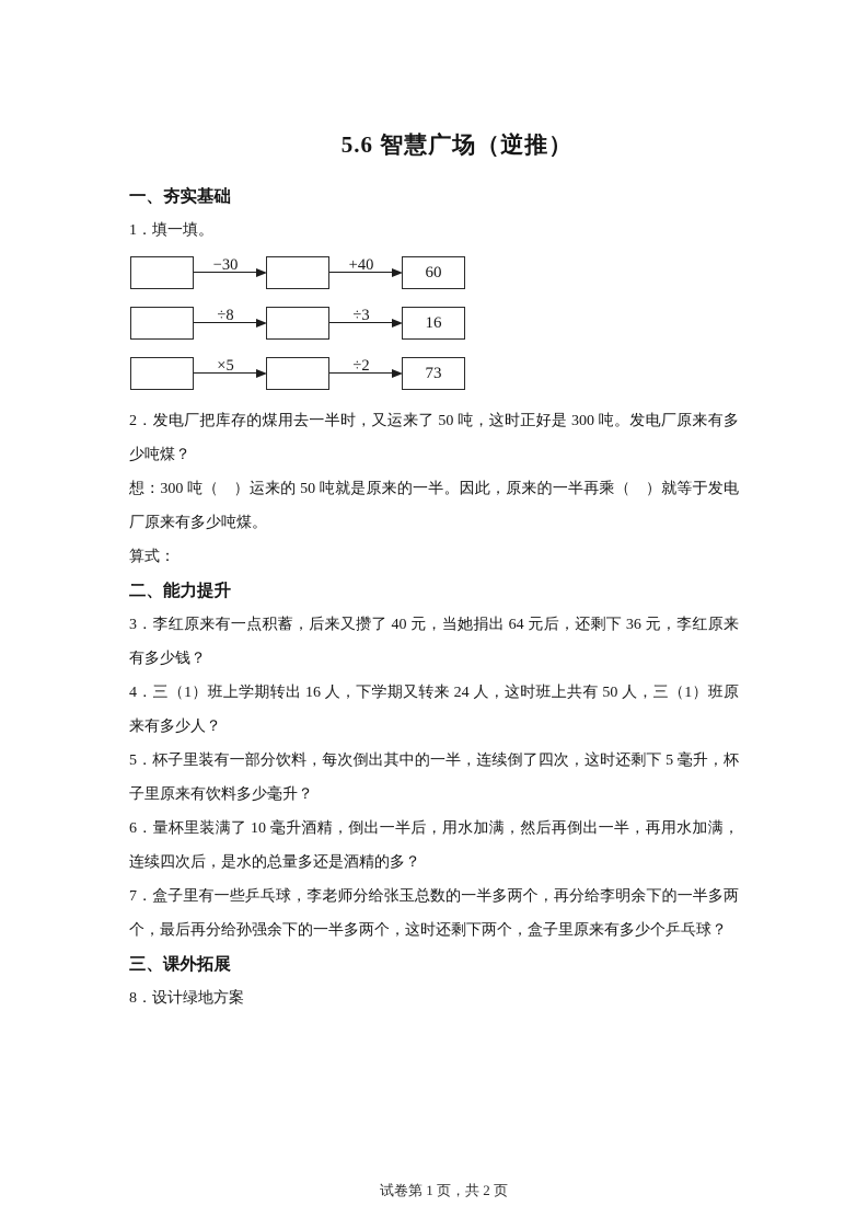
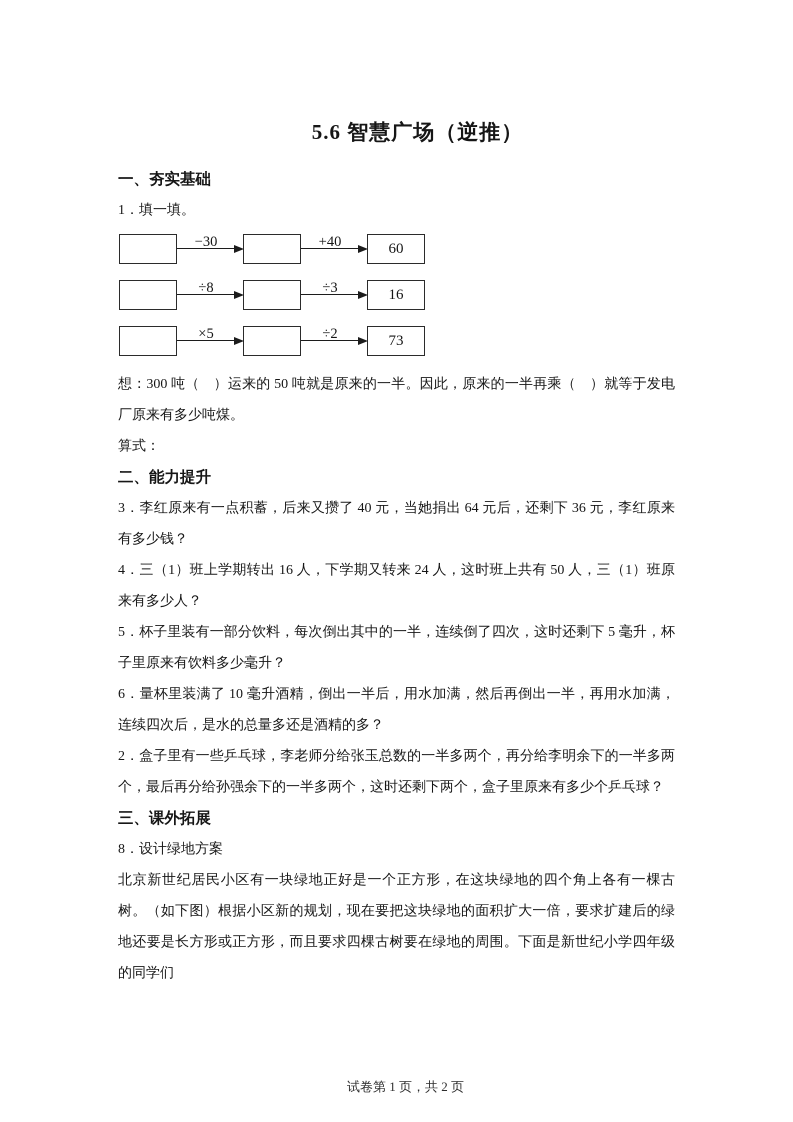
  5.6 智慧广场（逆推）
  一、夯实基础
  1．填一填。
  −30
  +40
  60
  ÷8
  ÷3
  16
  ×5
  ÷2
  73
- 2．发电厂把库存的煤用去一半时，又运来了 50 吨，这时正好是 300 吨。发电厂原来有多少吨煤？
  想：300 吨（ ）运来的 50 吨就是原来的一半。因此，原来的一半再乘（ ）就等于发电厂原来有多少吨煤。
  算式：
  二、能力提升
  3．李红原来有一点积蓄，后来又攒了 40 元，当她捐出 64 元后，还剩下 36 元，李红原来有多少钱？
  4．三（1）班上学期转出 16 人，下学期又转来 24 人，这时班上共有 50 人，三（1）班原来有多少人？
  5．杯子里装有一部分饮料，每次倒出其中的一半，连续倒了四次，这时还剩下 5 毫升，杯子里原来有饮料多少毫升？
  6．量杯里装满了 10 毫升酒精，倒出一半后，用水加满，然后再倒出一半，再用水加满，连续四次后，是水的总量多还是酒精的多？
- 7．盒子里有一些乒乓球，李老师分给张玉总数的一半多两个，再分给李明余下的一半多两个，最后再分给孙强余下的一半多两个，这时还剩下两个，盒子里原来有多少个乒乓球？
+ 2．盒子里有一些乒乓球，李老师分给张玉总数的一半多两个，再分给李明余下的一半多两个，最后再分给孙强余下的一半多两个，这时还剩下两个，盒子里原来有多少个乒乓球？
  三、课外拓展
  8．设计绿地方案
+ 北京新世纪居民小区有一块绿地正好是一个正方形，在这块绿地的四个角上各有一棵古树。（如下图）根据小区新的规划，现在要把这块绿地的面积扩大一倍，要求扩建后的绿地还要是长方形或正方形，而且要求四棵古树要在绿地的周围。下面是新世纪小学四年级的同学们
  试卷第 1 页，共 2 页
